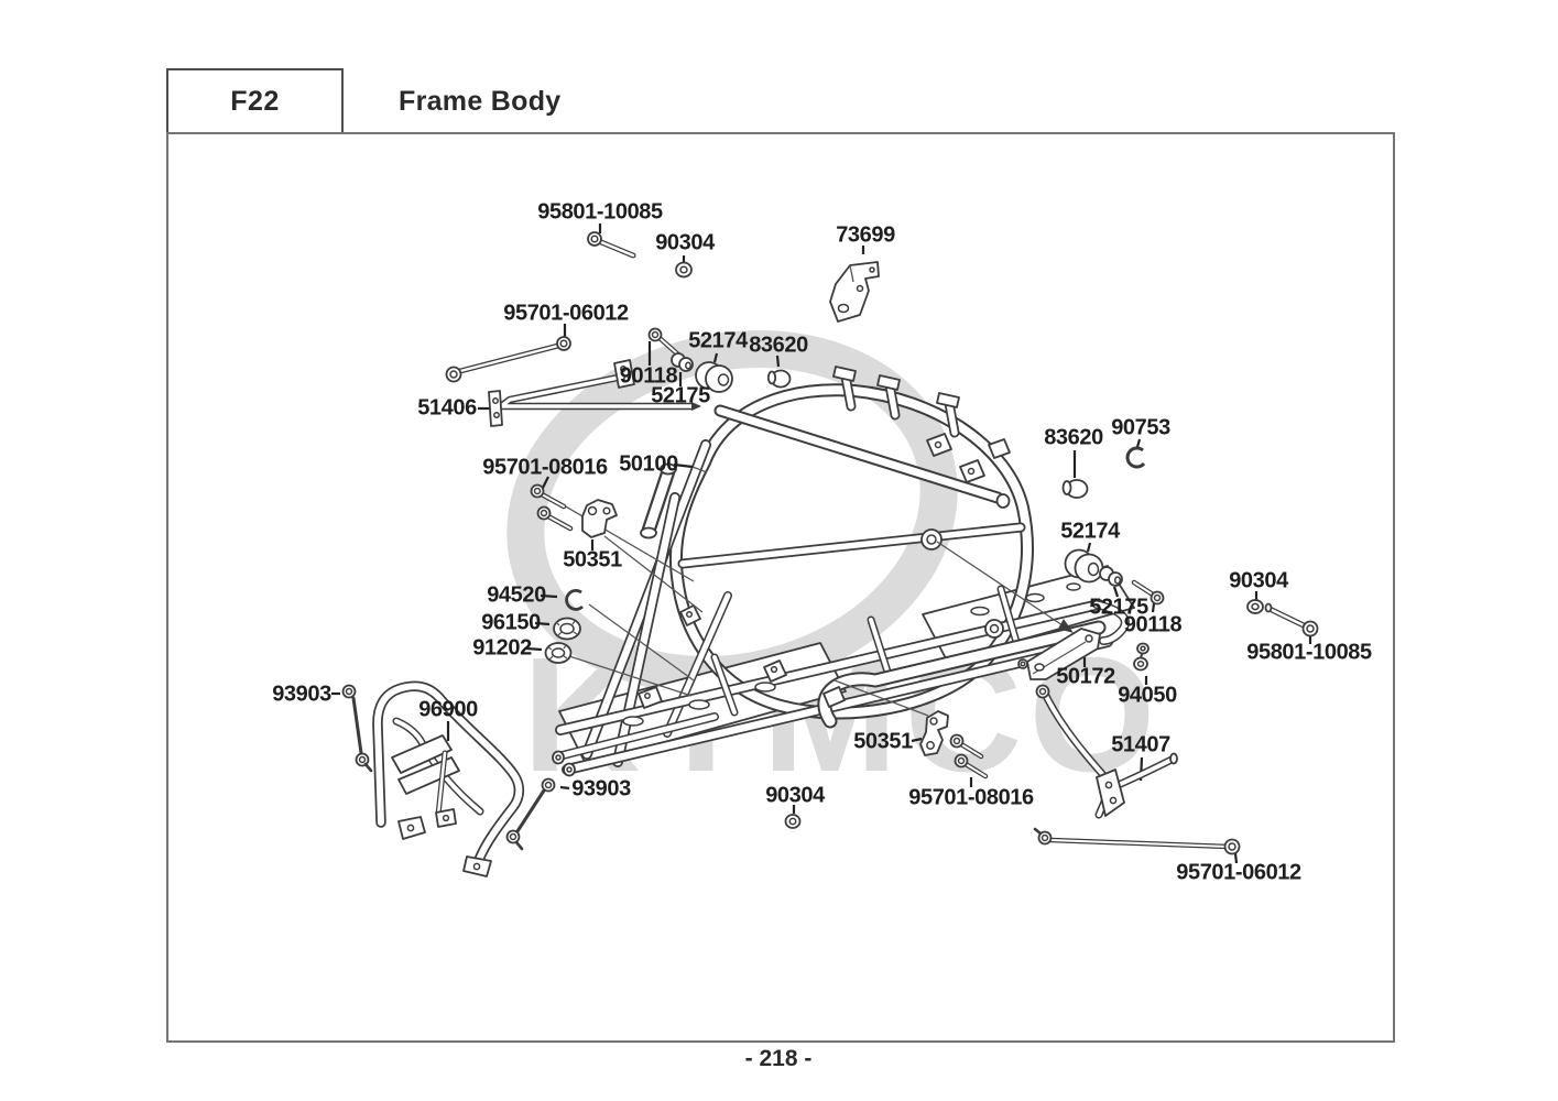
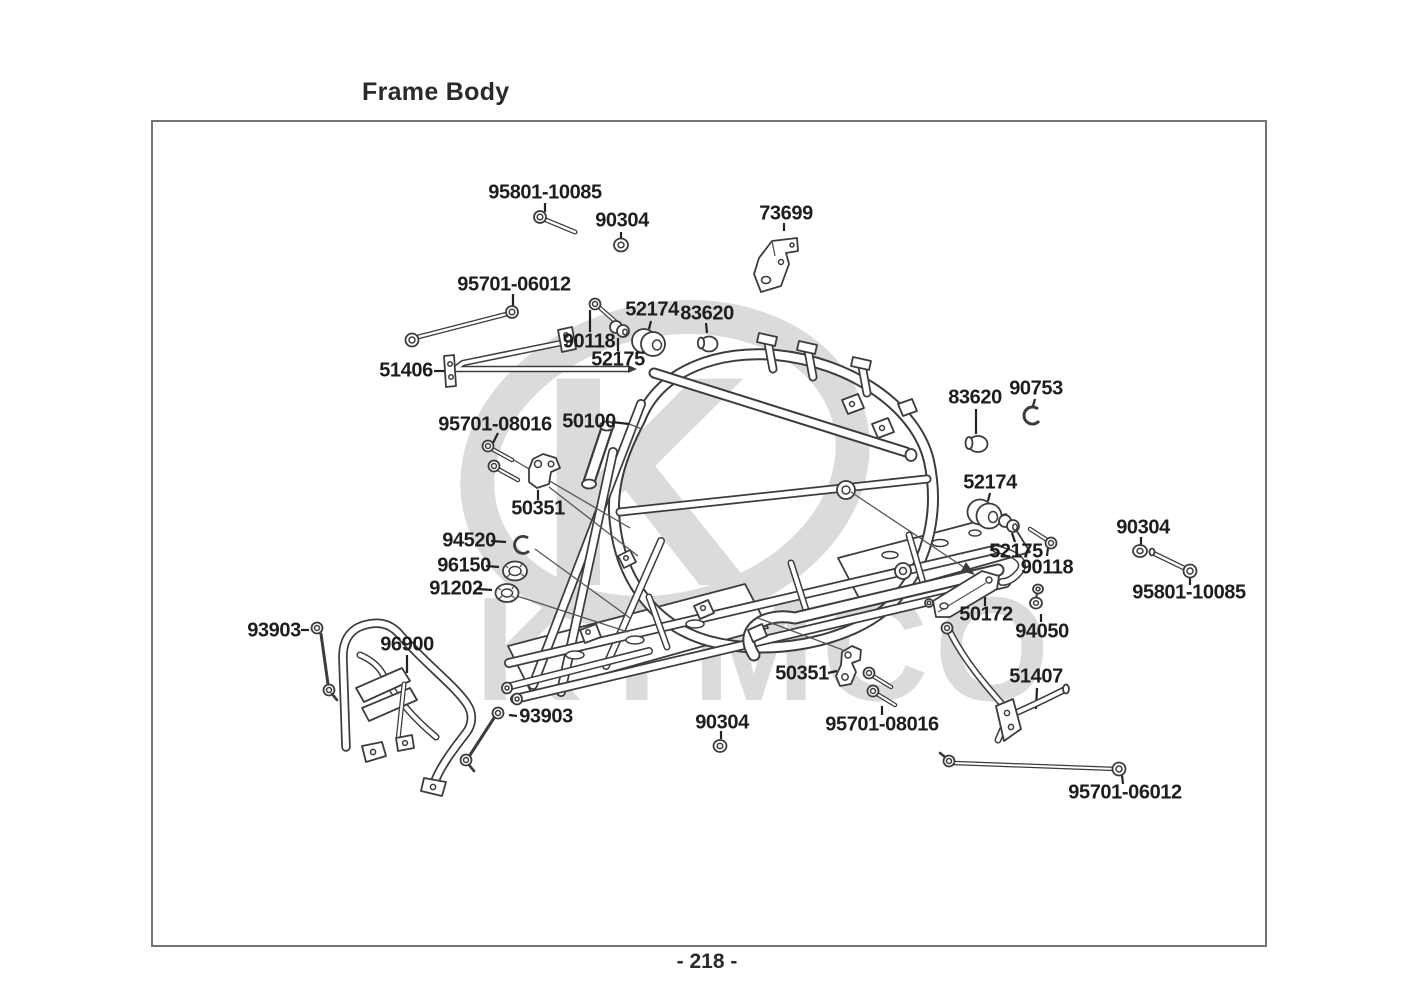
- F22
  Frame Body
+ K
  95801-10085
  90304
  73699
  95701-06012
  52174
  83620
  90118
  52175
  51406
  95701-08016
  50100
  50351
  94520
  96150
  91202
  93903
  96900
  93903
  90304
  50351
  95701-08016
  50172
  94050
  51407
  83620
  90753
  52174
  52175
  90118
  90304
  95801-10085
  95701-06012
  - 218 -
